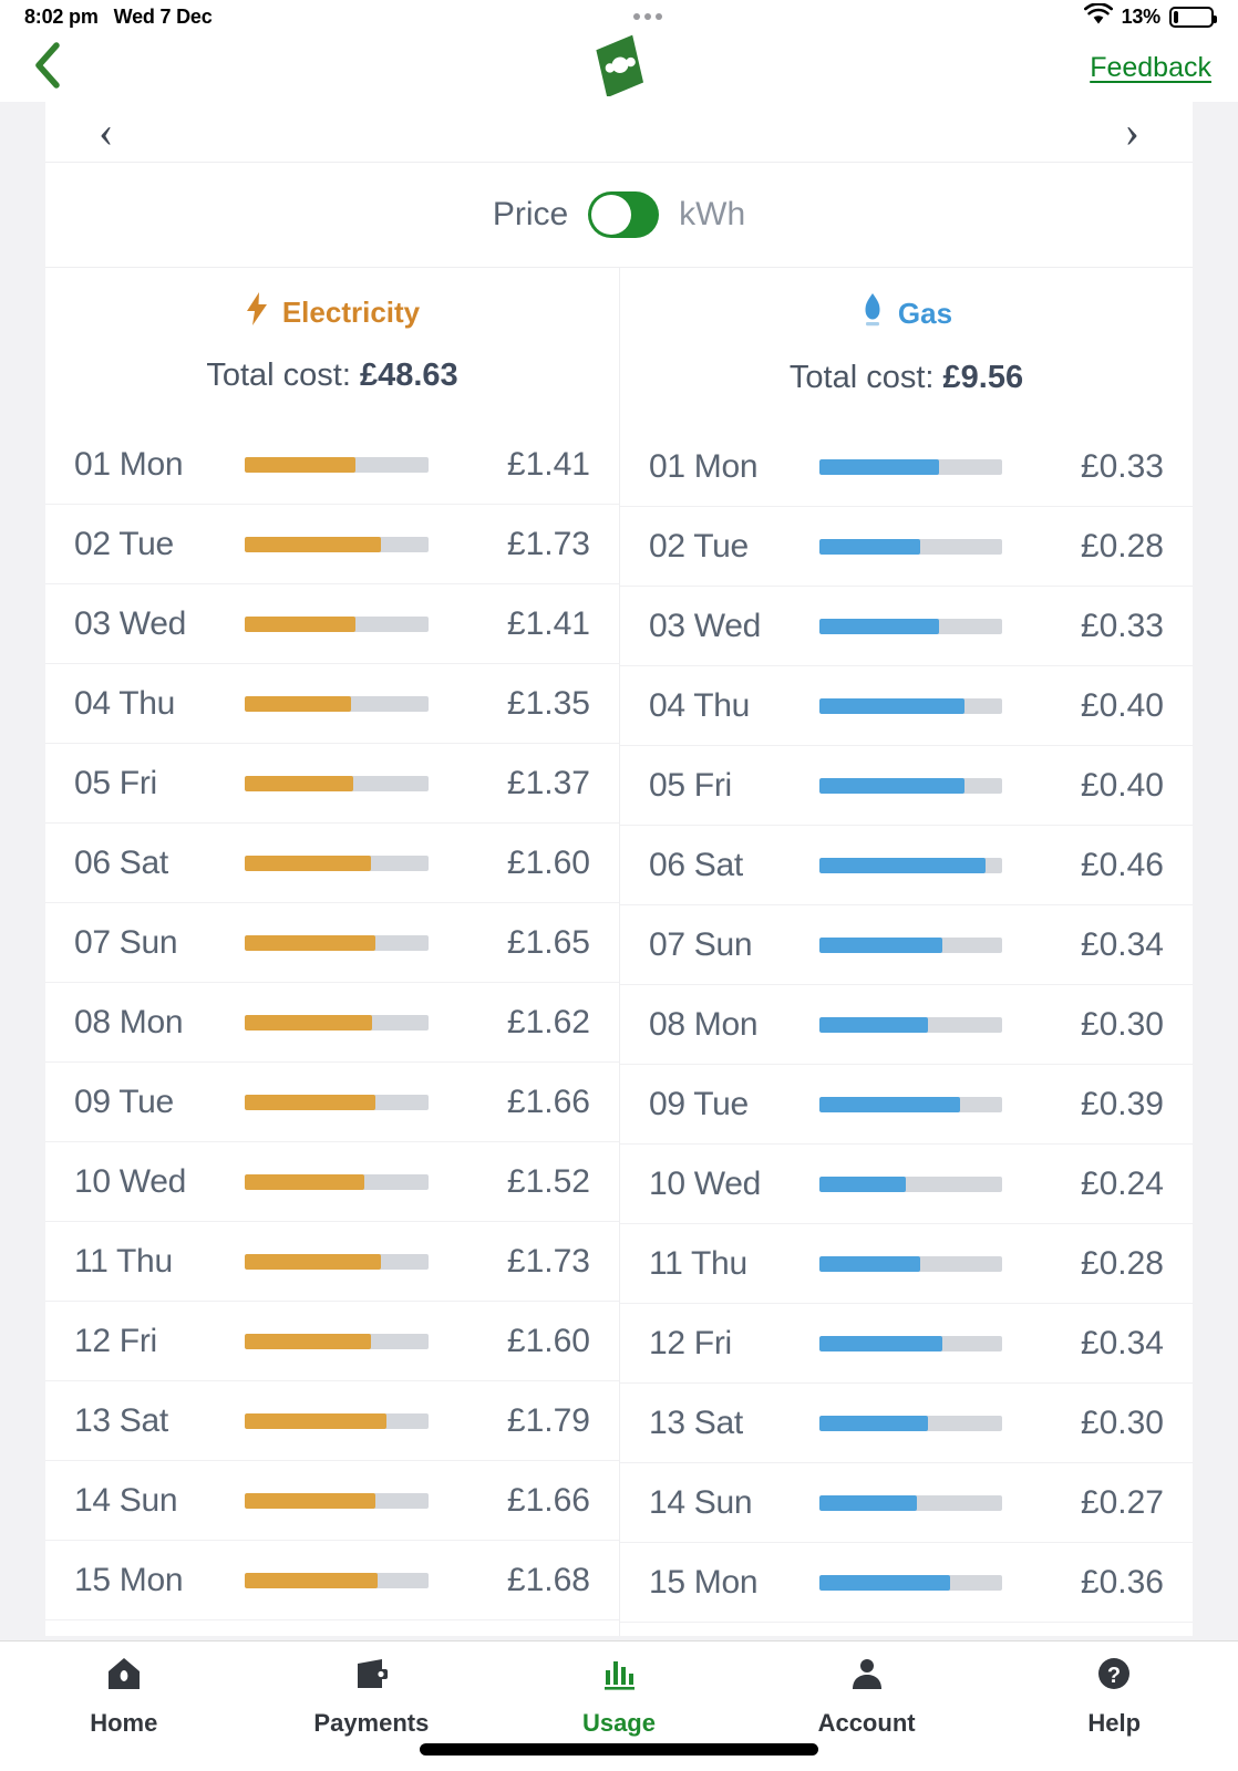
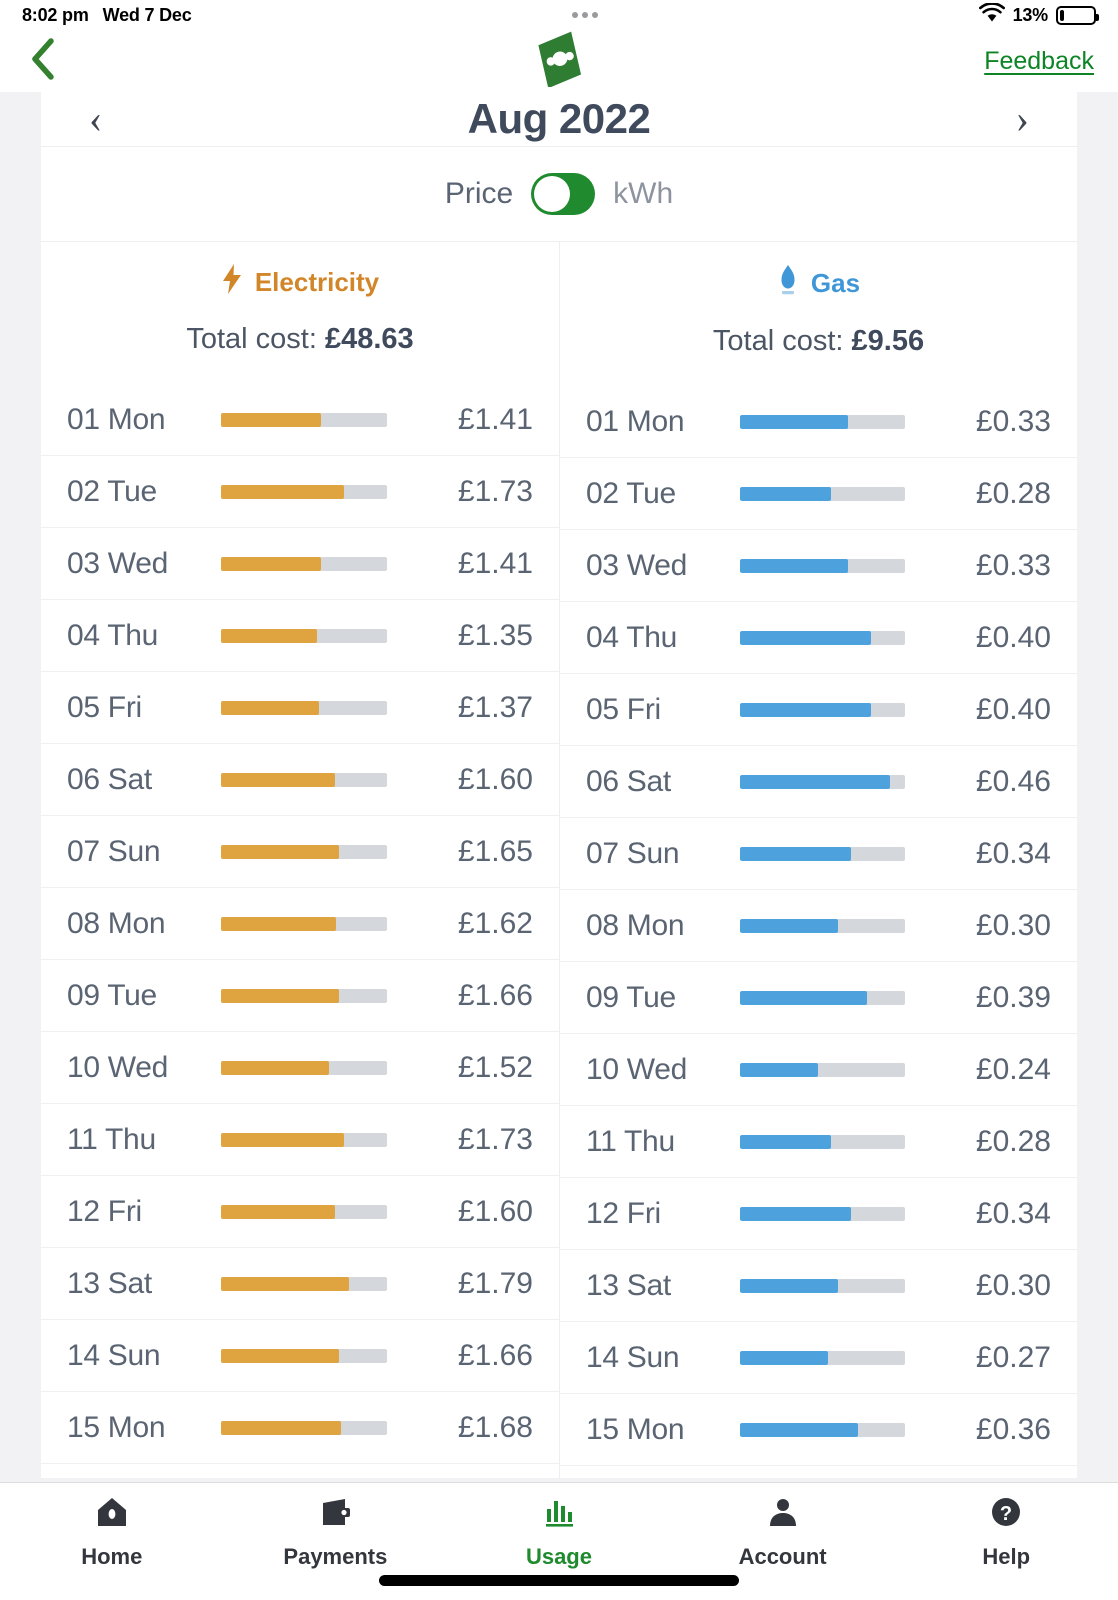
  8:02 pm
  Wed 7 Dec
  13%
  Feedback
  ‹
+ Aug 2022
  ›
  Price
  kWh
  Electricity
  Total cost: £48.63
  01 Mon
  £1.41
  02 Tue
  £1.73
  03 Wed
  £1.41
  04 Thu
  £1.35
  05 Fri
  £1.37
  06 Sat
  £1.60
  07 Sun
  £1.65
  08 Mon
  £1.62
  09 Tue
  £1.66
  10 Wed
  £1.52
  11 Thu
  £1.73
  12 Fri
  £1.60
  13 Sat
  £1.79
  14 Sun
  £1.66
  15 Mon
  £1.68
  Gas
  Total cost: £9.56
  01 Mon
  £0.33
  02 Tue
  £0.28
  03 Wed
  £0.33
  04 Thu
  £0.40
  05 Fri
  £0.40
  06 Sat
  £0.46
  07 Sun
  £0.34
  08 Mon
  £0.30
  09 Tue
  £0.39
  10 Wed
  £0.24
  11 Thu
  £0.28
  12 Fri
  £0.34
  13 Sat
  £0.30
  14 Sun
  £0.27
  15 Mon
  £0.36
  Home
  Payments
  Usage
  Account
  ?
  Help
